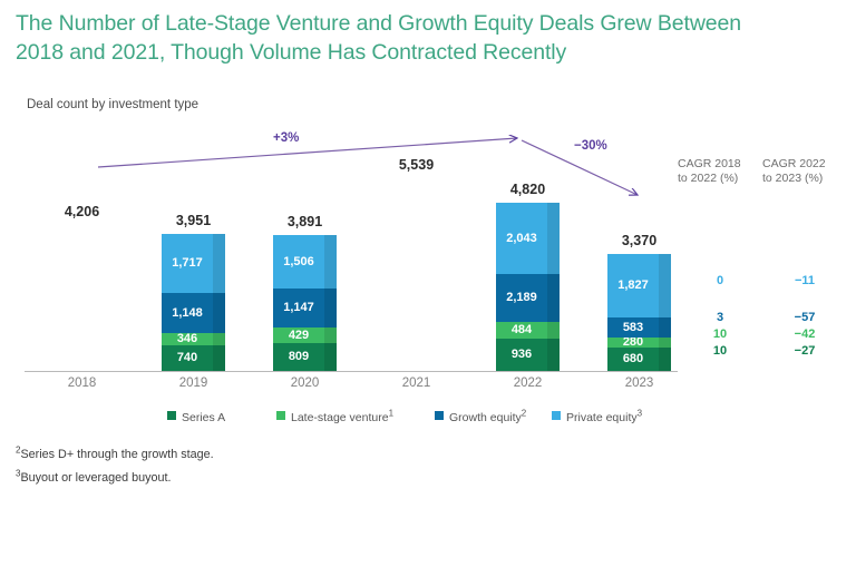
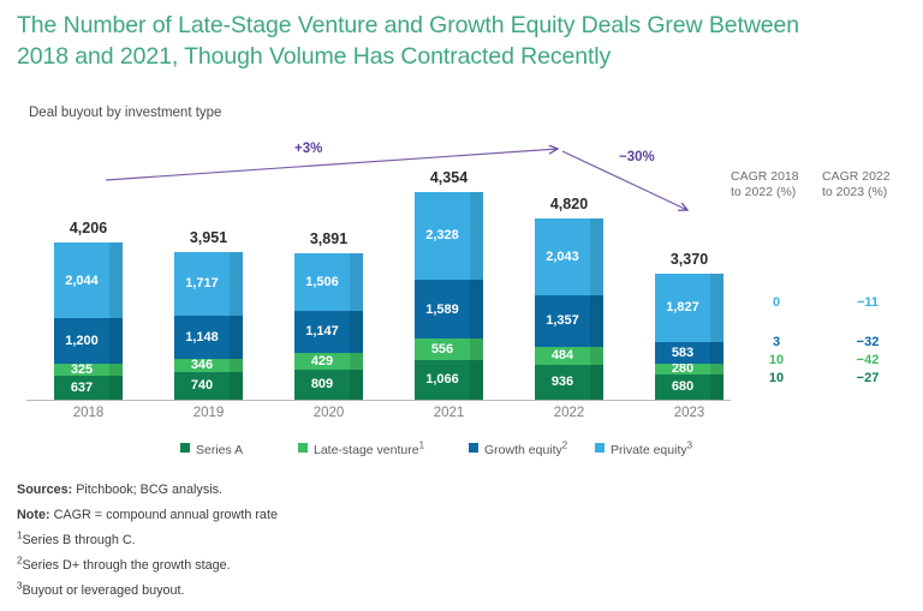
  The Number of Late-Stage Venture and Growth Equity Deals Grew Between 2018 and 2021, Though Volume Has Contracted Recently
- Deal count by investment type
+ Deal buyout by investment type
+ 637
+ 325
+ 1,200
+ 2,044
  4,206
  2018
  740
  346
  1,148
  1,717
  3,951
  2019
  809
  429
  1,147
  1,506
  3,891
  2020
+ 1,066
+ 556
+ 1,589
+ 2,328
- 5,539
+ 4,354
  2021
  936
  484
- 2,189
+ 1,357
  2,043
  4,820
  2022
  680
  280
  583
  1,827
  3,370
  2023
  Series A
  Late-stage venture1
  Growth equity2
  Private equity3
+ Sources: Pitchbook; BCG analysis.
+ Note: CAGR = compound annual growth rate
+ 1Series B through C.
  2Series D+ through the growth stage.
  3Buyout or leveraged buyout.
  +3%
  −30%
  CAGR 2018
  to 2022 (%)
  CAGR 2022
  to 2023 (%)
  0
  −11
  3
- −57
+ −32
  10
  −42
  10
  −27
